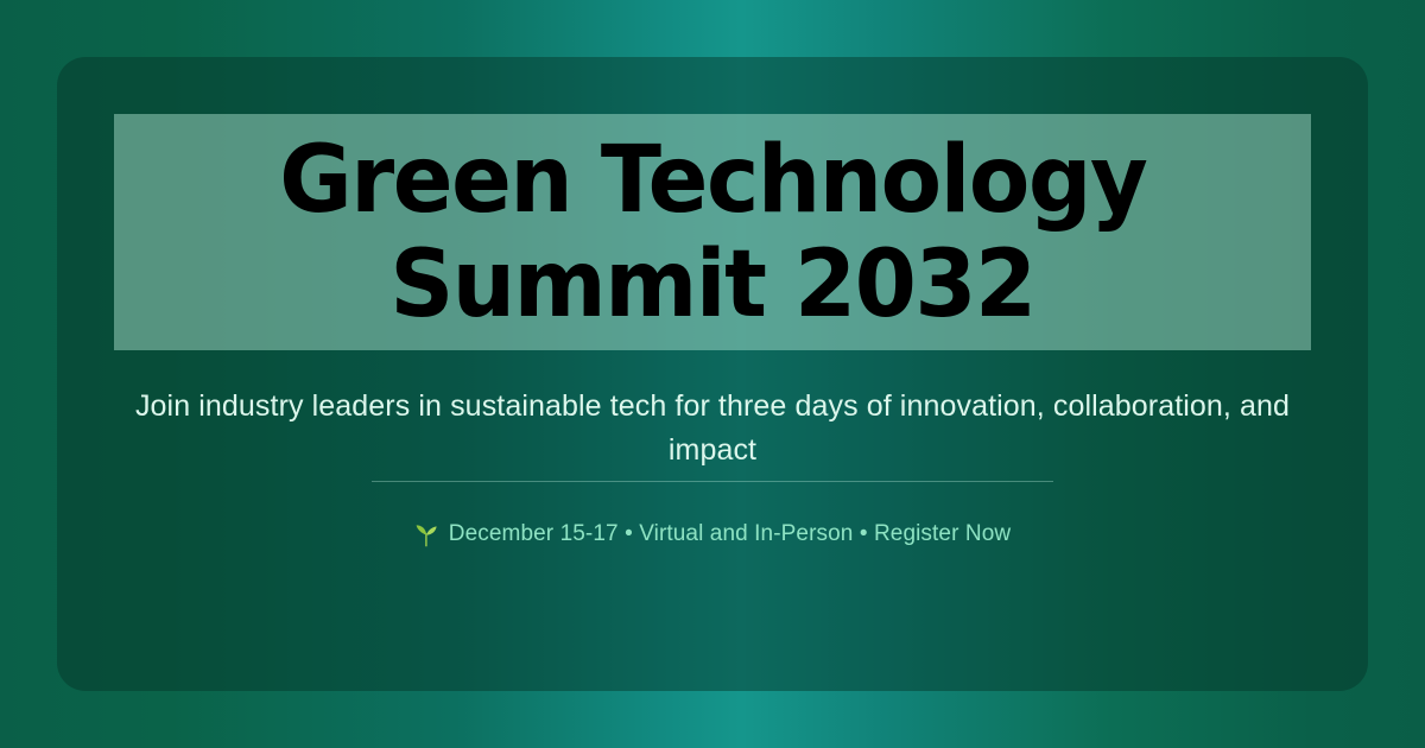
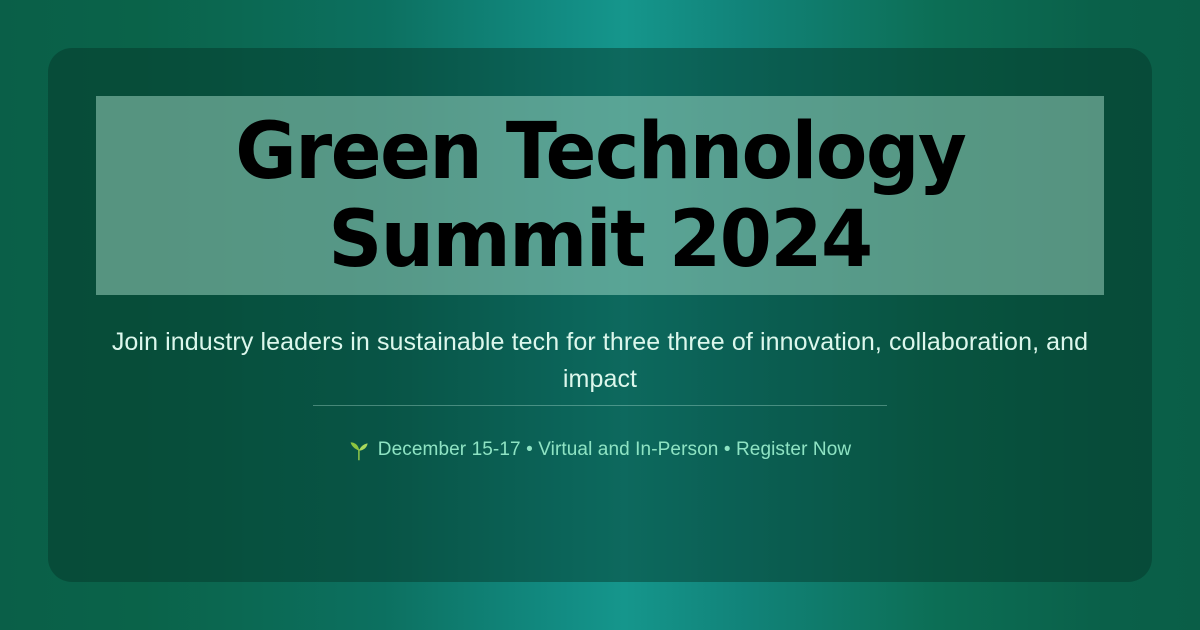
  Green Technology
- Summit 2032
+ Summit 2024
- Join industry leaders in sustainable tech for three days of innovation, collaboration, and impact
+ Join industry leaders in sustainable tech for three three of innovation, collaboration, and impact
  December 15-17 • Virtual and In-Person • Register Now
